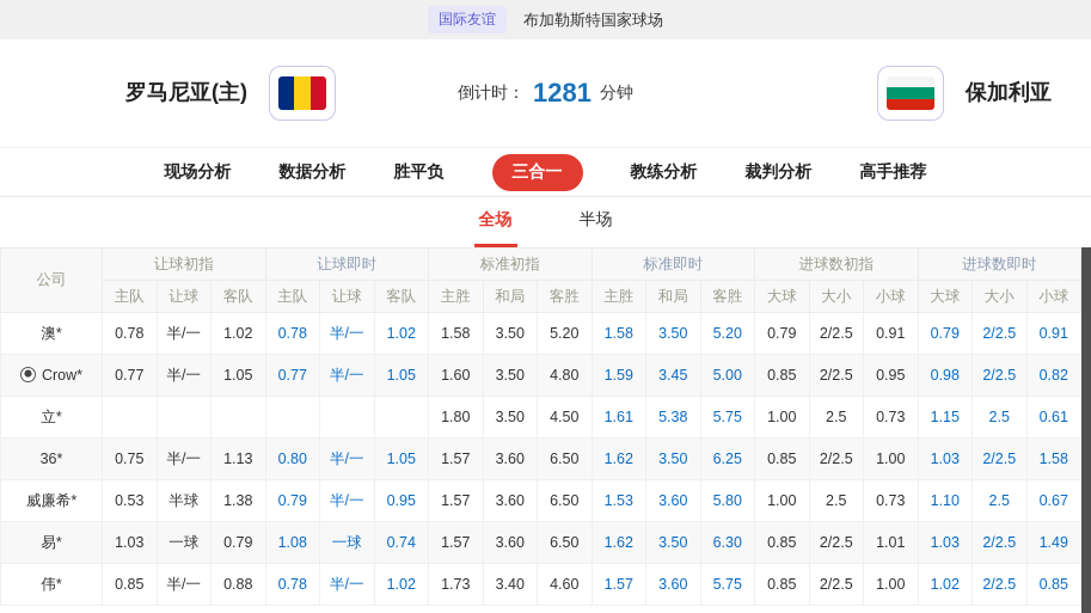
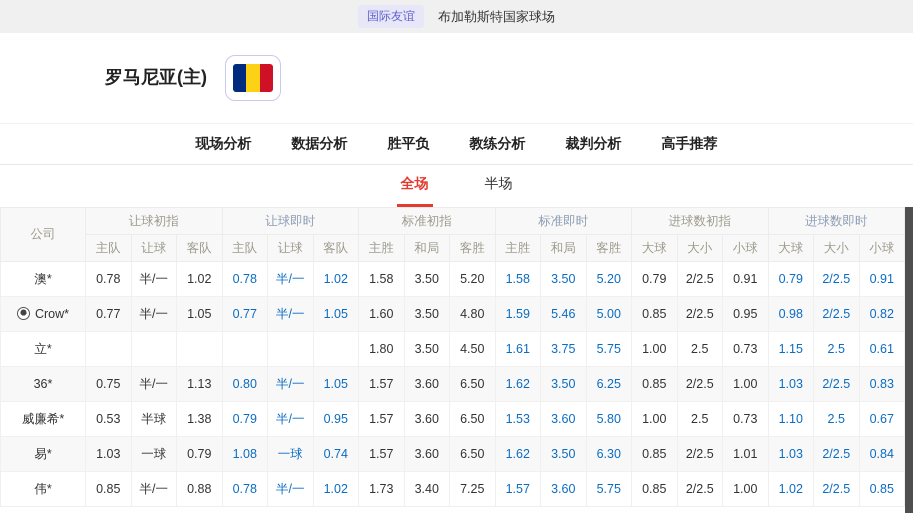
  国际友谊
  布加勒斯特国家球场
  罗马尼亚(主)
- 倒计时：
- 1281
- 分钟
- 保加利亚
  现场分析
  数据分析
  胜平负
- 三合一
  教练分析
  裁判分析
  高手推荐
  全场
  半场
  公司	让球初指	让球即时	标准初指	标准即时	进球数初指	进球数即时
  主队	让球	客队	主队	让球	客队	主胜	和局	客胜	主胜	和局	客胜	大球	大小	小球	大球	大小	小球
  澳*	0.78	半/一	1.02	0.78	半/一	1.02	1.58	3.50	5.20	1.58	3.50	5.20	0.79	2/2.5	0.91	0.79	2/2.5	0.91
- Crow*	0.77	半/一	1.05	0.77	半/一	1.05	1.60	3.50	4.80	1.59	3.45	5.00	0.85	2/2.5	0.95	0.98	2/2.5	0.82
+ Crow*	0.77	半/一	1.05	0.77	半/一	1.05	1.60	3.50	4.80	1.59	5.46	5.00	0.85	2/2.5	0.95	0.98	2/2.5	0.82
- 立*							1.80	3.50	4.50	1.61	5.38	5.75	1.00	2.5	0.73	1.15	2.5	0.61
+ 立*							1.80	3.50	4.50	1.61	3.75	5.75	1.00	2.5	0.73	1.15	2.5	0.61
- 36*	0.75	半/一	1.13	0.80	半/一	1.05	1.57	3.60	6.50	1.62	3.50	6.25	0.85	2/2.5	1.00	1.03	2/2.5	1.58
+ 36*	0.75	半/一	1.13	0.80	半/一	1.05	1.57	3.60	6.50	1.62	3.50	6.25	0.85	2/2.5	1.00	1.03	2/2.5	0.83
  威廉希*	0.53	半球	1.38	0.79	半/一	0.95	1.57	3.60	6.50	1.53	3.60	5.80	1.00	2.5	0.73	1.10	2.5	0.67
- 易*	1.03	一球	0.79	1.08	一球	0.74	1.57	3.60	6.50	1.62	3.50	6.30	0.85	2/2.5	1.01	1.03	2/2.5	1.49
+ 易*	1.03	一球	0.79	1.08	一球	0.74	1.57	3.60	6.50	1.62	3.50	6.30	0.85	2/2.5	1.01	1.03	2/2.5	0.84
- 伟*	0.85	半/一	0.88	0.78	半/一	1.02	1.73	3.40	4.60	1.57	3.60	5.75	0.85	2/2.5	1.00	1.02	2/2.5	0.85
+ 伟*	0.85	半/一	0.88	0.78	半/一	1.02	1.73	3.40	7.25	1.57	3.60	5.75	0.85	2/2.5	1.00	1.02	2/2.5	0.85
